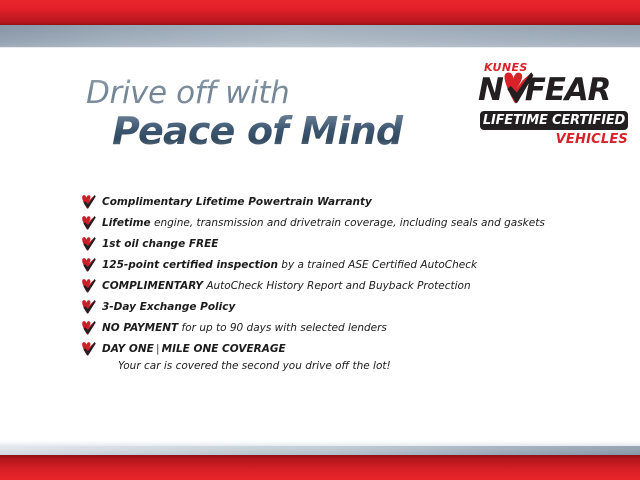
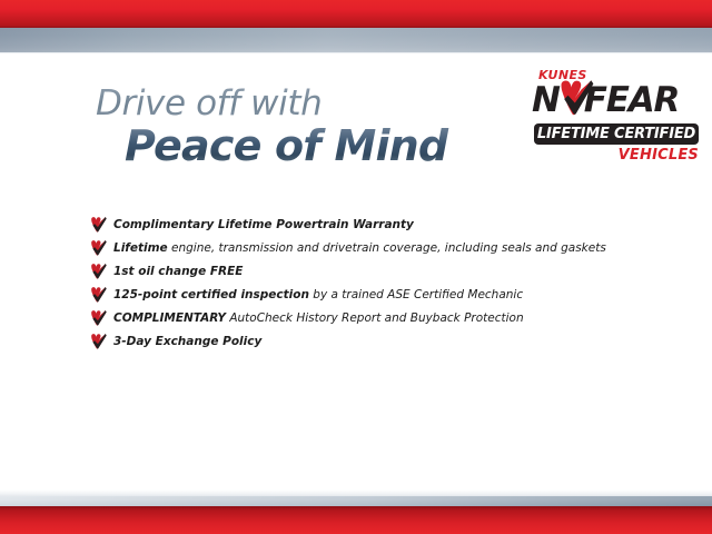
  Drive off with
  Peace of Mind
  KUNES
  N FEAR
  LIFETIME CERTIFIED
  VEHICLES
  Complimentary Lifetime Powertrain Warranty
  Lifetime engine, transmission and drivetrain coverage, including seals and gaskets
  1st oil change FREE
- 125-point certified inspection by a trained ASE Certified AutoCheck
+ 125-point certified inspection by a trained ASE Certified Mechanic
  COMPLIMENTARY AutoCheck History Report and Buyback Protection
  3-Day Exchange Policy
- NO PAYMENT for up to 90 days with selected lenders
- DAY ONE | MILE ONE COVERAGE
- Your car is covered the second you drive off the lot!
